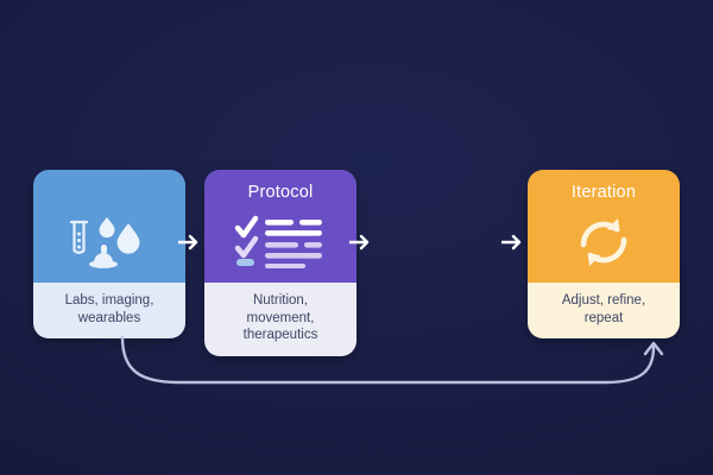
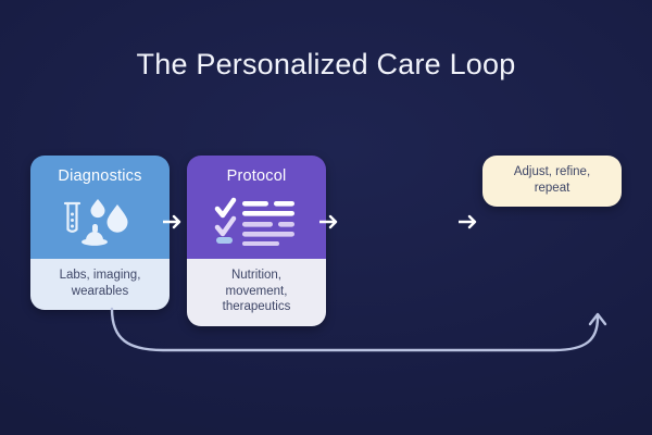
+ The Personalized Care Loop
+ Diagnostics
  Labs, imaging,
  wearables
  Protocol
  Nutrition,
  movement,
  therapeutics
- Iteration
  Adjust, refine,
  repeat
